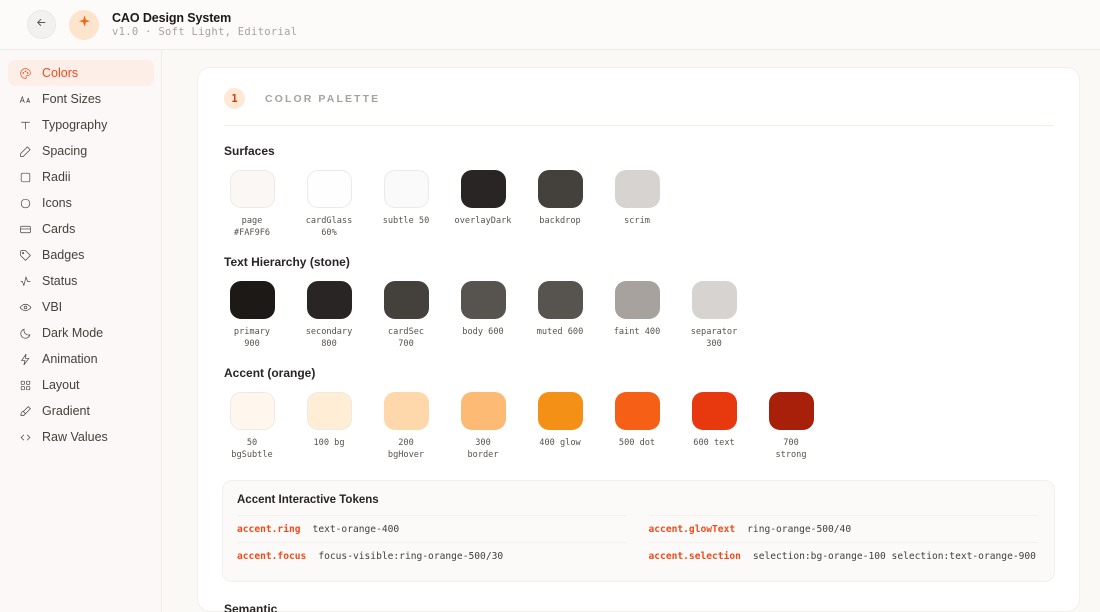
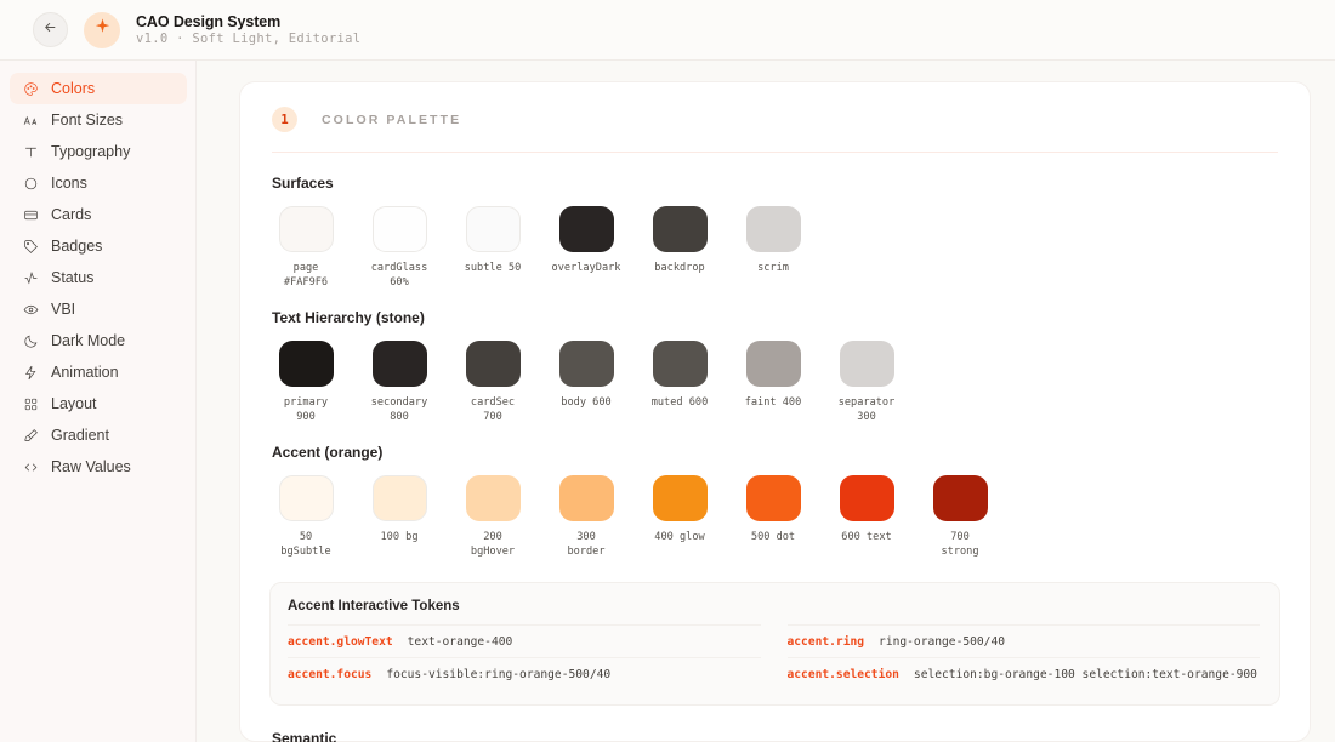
  CAO Design System
  v1.0 · Soft Light, Editorial
  Colors
  Font Sizes
  Typography
- Spacing
- Radii
  Icons
  Cards
  Badges
  Status
  VBI
  Dark Mode
  Animation
  Layout
  Gradient
  Raw Values
  1
  COLOR PALETTE
  Surfaces
  page
  #FAF9F6
  cardGlass
  60%
  subtle 50
  overlayDark
  backdrop
  scrim
  Text Hierarchy (stone)
  primary
  900
  secondary
  800
  cardSec
  700
  body 600
  muted 600
  faint 400
  separator
  300
  Accent (orange)
  50
  bgSubtle
  100 bg
  200
  bgHover
  300
  border
  400 glow
  500 dot
  600 text
  700
  strong
  Accent Interactive Tokens
- accent.ring
+ accent.glowText
  text-orange-400
- accent.glowText
+ accent.ring
  ring-orange-500/40
  accent.focus
- focus-visible:ring-orange-500/30
+ focus-visible:ring-orange-500/40
  accent.selection
  selection:bg-orange-100 selection:text-orange-900
  Semantic
